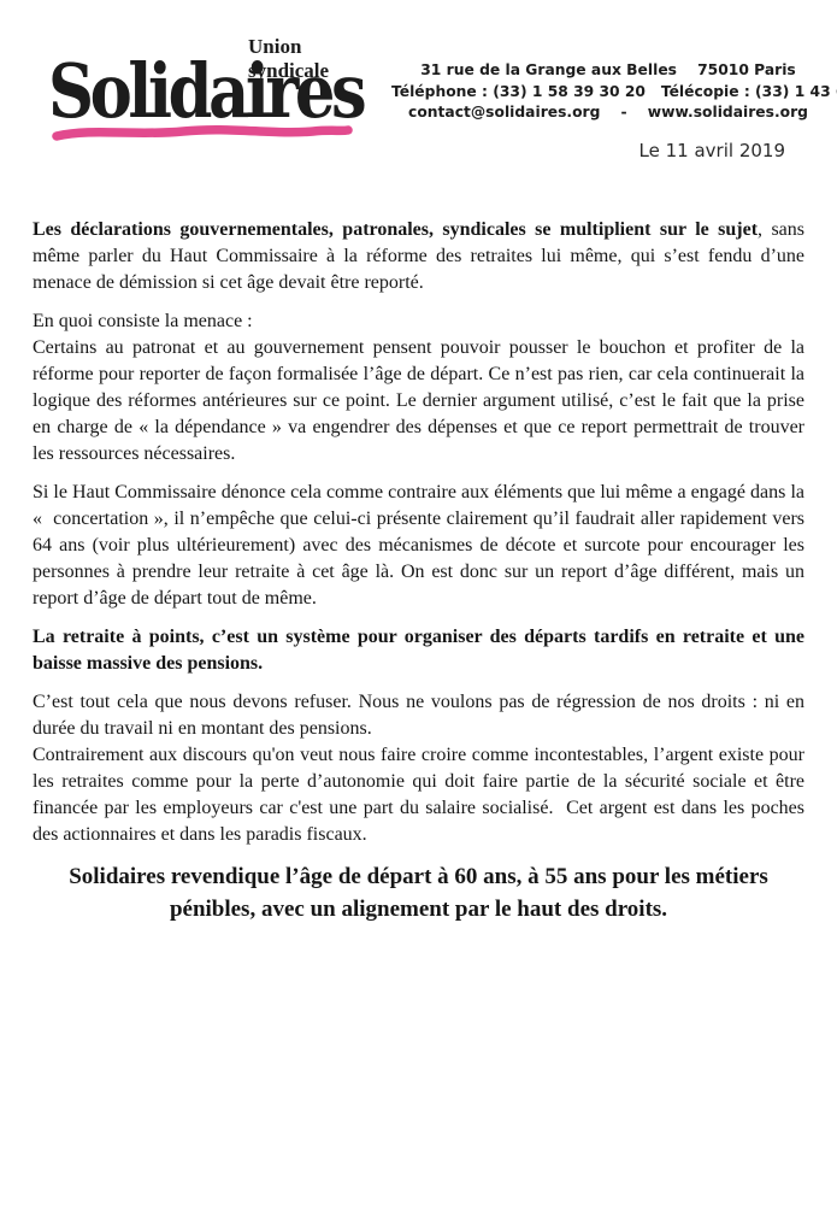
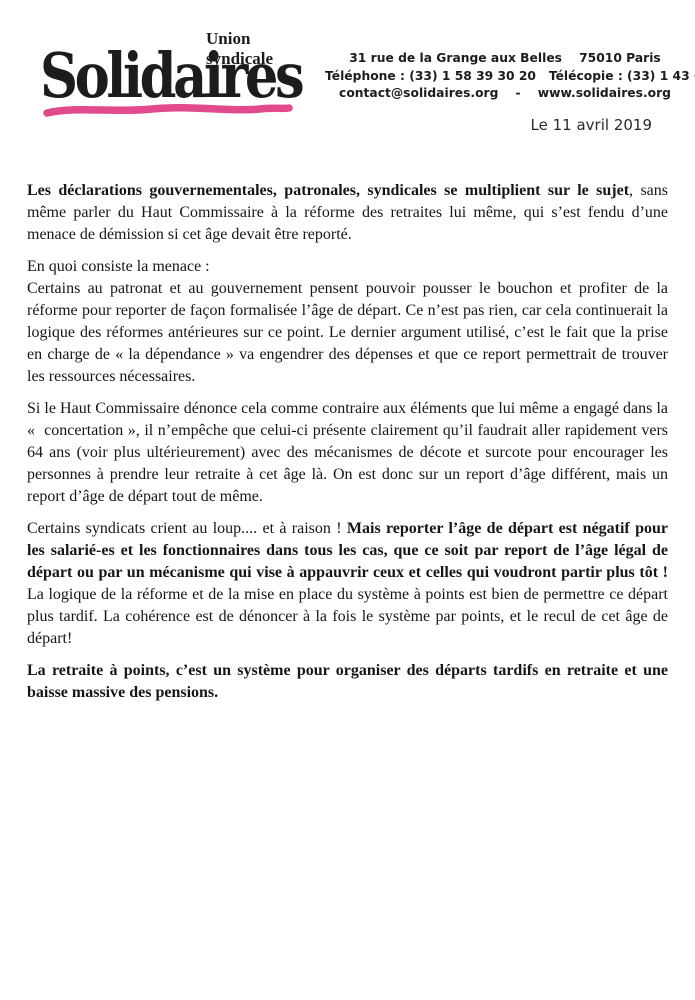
  Union
  syndicale
  Solidaires
  31 rue de la Grange aux Belles 75010 Paris
  Téléphone : (33) 1 58 39 30 20 Télécopie : (33) 1 43
  contact@solidaires.org - www.solidaires.org
  Le 11 avril 2019
  Les déclarations gouvernementales, patronales, syndicales se multiplient sur le sujet, sans même parler du Haut Commissaire à la réforme des retraites lui même, qui s’est fendu d’une menace de démission si cet âge devait être reporté.
  En quoi consiste la menace :
  Certains au patronat et au gouvernement pensent pouvoir pousser le bouchon et profiter de la réforme pour reporter de façon formalisée l’âge de départ. Ce n’est pas rien, car cela continuerait la logique des réformes antérieures sur ce point. Le dernier argument utilisé, c’est le fait que la prise en charge de « la dépendance » va engendrer des dépenses et que ce report permettrait de trouver les ressources nécessaires.
  Si le Haut Commissaire dénonce cela comme contraire aux éléments que lui même a engagé dans la « concertation », il n’empêche que celui-ci présente clairement qu’il faudrait aller rapidement vers 64 ans (voir plus ultérieurement) avec des mécanismes de décote et surcote pour encourager les personnes à prendre leur retraite à cet âge là. On est donc sur un report d’âge différent, mais un report d’âge de départ tout de même.
+ Certains syndicats crient au loup.... et à raison ! Mais reporter l’âge de départ est négatif pour les salarié-es et les fonctionnaires dans tous les cas, que ce soit par report de l’âge légal de départ ou par un mécanisme qui vise à appauvrir ceux et celles qui voudront partir plus tôt ! La logique de la réforme et de la mise en place du système à points est bien de permettre ce départ plus tardif. La cohérence est de dénoncer à la fois le système par points, et le recul de cet âge de départ!
  La retraite à points, c’est un système pour organiser des départs tardifs en retraite et une baisse massive des pensions.
- C’est tout cela que nous devons refuser. Nous ne voulons pas de régression de nos droits : ni en durée du travail ni en montant des pensions.
- Contrairement aux discours qu'on veut nous faire croire comme incontestables, l’argent existe pour les retraites comme pour la perte d’autonomie qui doit faire partie de la sécurité sociale et être financée par les employeurs car c'est une part du salaire socialisé. Cet argent est dans les poches des actionnaires et dans les paradis fiscaux.
- Solidaires revendique l’âge de départ à 60 ans, à 55 ans pour les métiers pénibles, avec un alignement par le haut des droits.
